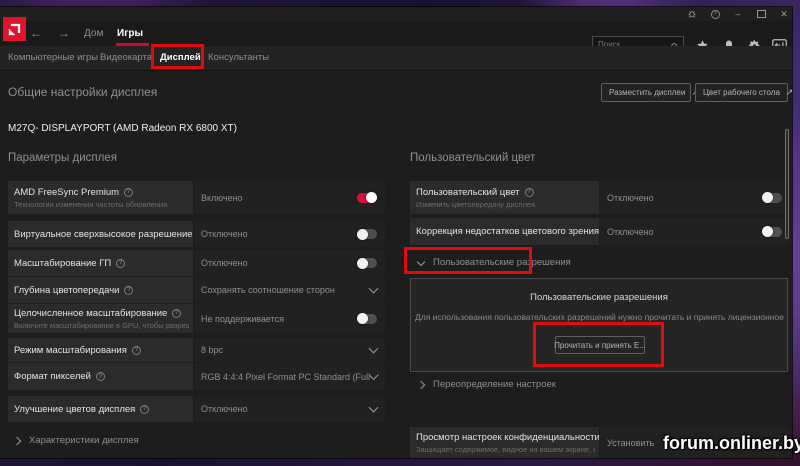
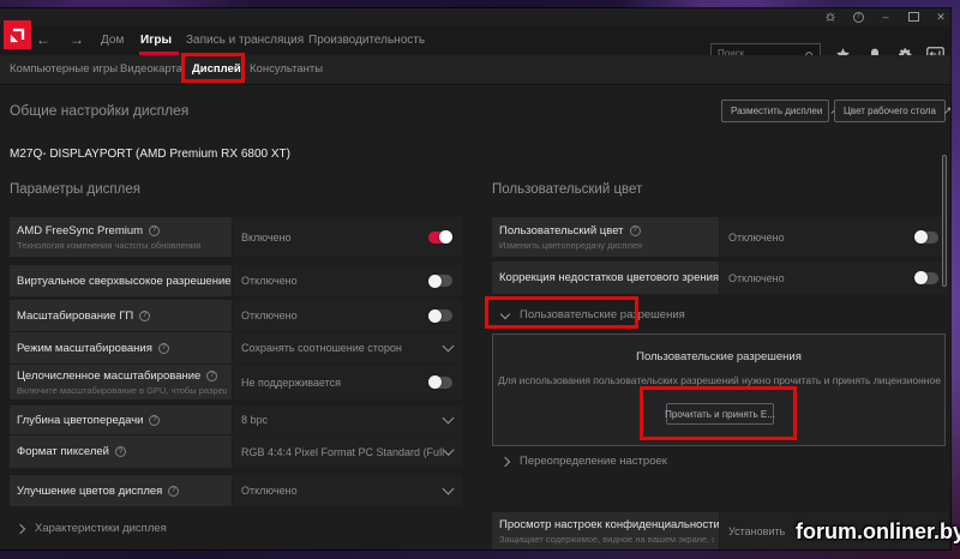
  –
  ✕
  ←
  →
  Дом
  Игры
+ Запись и трансляция
+ Производительность
  Поиск
  Компьютерные игры
  Видеокарта
  Дисплей
  Консультанты
  Общие настройки дисплея
  Разместить дисплеи
  Цвет рабочего стола
  ↗
- M27Q- DISPLAYPORT (AMD Radeon RX 6800 XT)
+ M27Q- DISPLAYPORT (AMD Premium RX 6800 XT)
  Параметры дисплея
  AMD FreeSync Premium
  Технология изменения частоты обновления
  Включено
  Виртуальное сверхвысокое разрешение
  Отключено
  Масштабирование ГП
  Отключено
- Глубина цветопередачи
+ Режим масштабирования
  Сохранять соотношение сторон
  Целочисленное масштабирование
  Включите масштабирование в GPU, чтобы разреш
  Не поддерживается
- Режим масштабирования
+ Глубина цветопередачи
  8 bpc
  Формат пикселей
  RGB 4:4:4 Pixel Format PC Standard (Full
  Улучшение цветов дисплея
  Отключено
  Характеристики дисплея
  Пользовательский цвет
  Пользовательский цвет
  Изменить цветопередачу дисплея
  Отключено
  Коррекция недостатков цветового зрения
  Отключено
  Пользовательские разрешения
  Пользовательские разрешения
  Для использования пользовательских разрешений нужно прочитать и принять лицензионное
  Прочитать и принять E...
  Переопределение настроек
  Просмотр настроек конфиденциальности
  Защищает содержимое, видное на вашем экране,
  Установить
  forum.onliner.by
